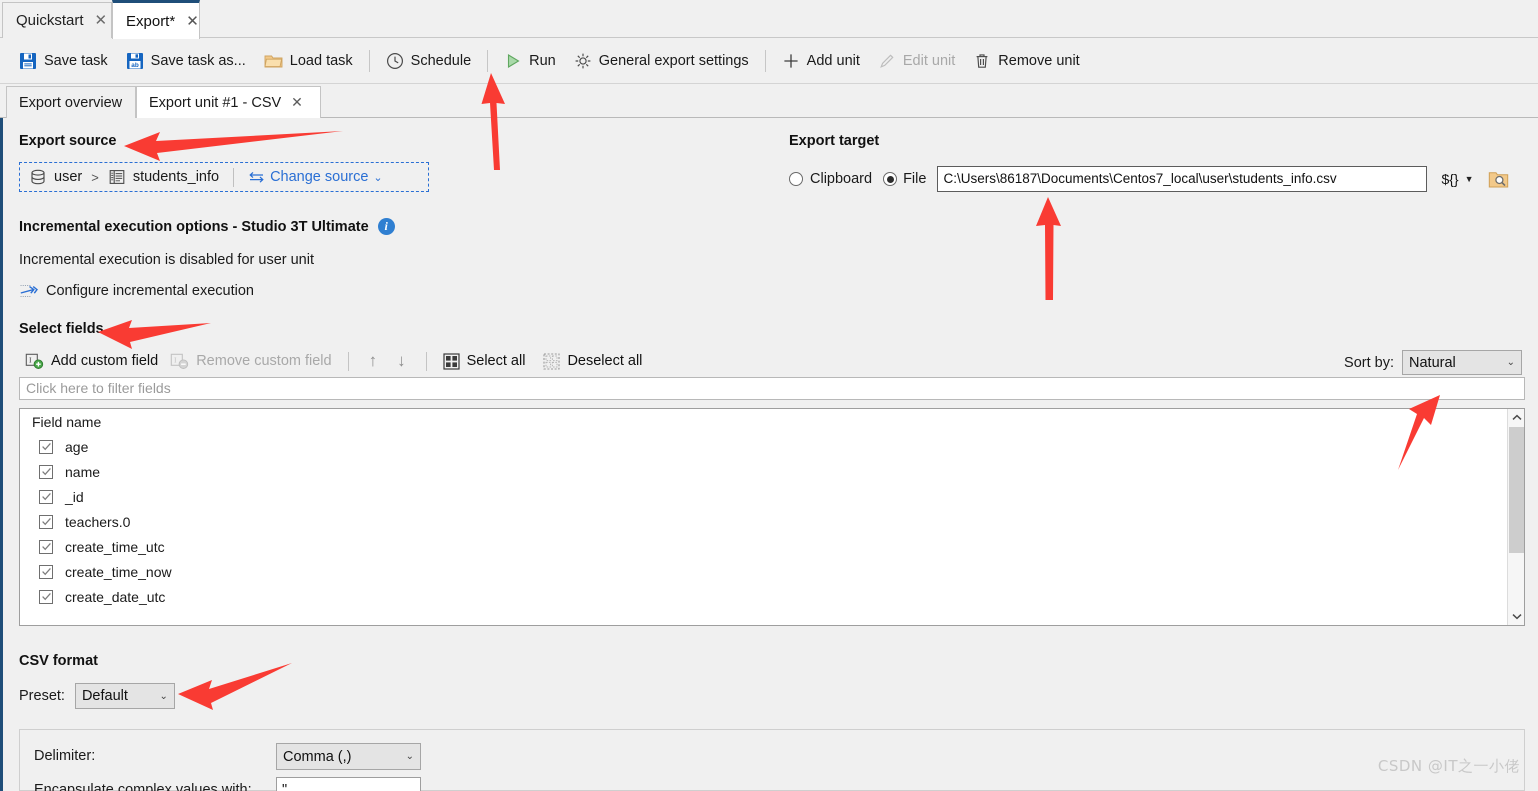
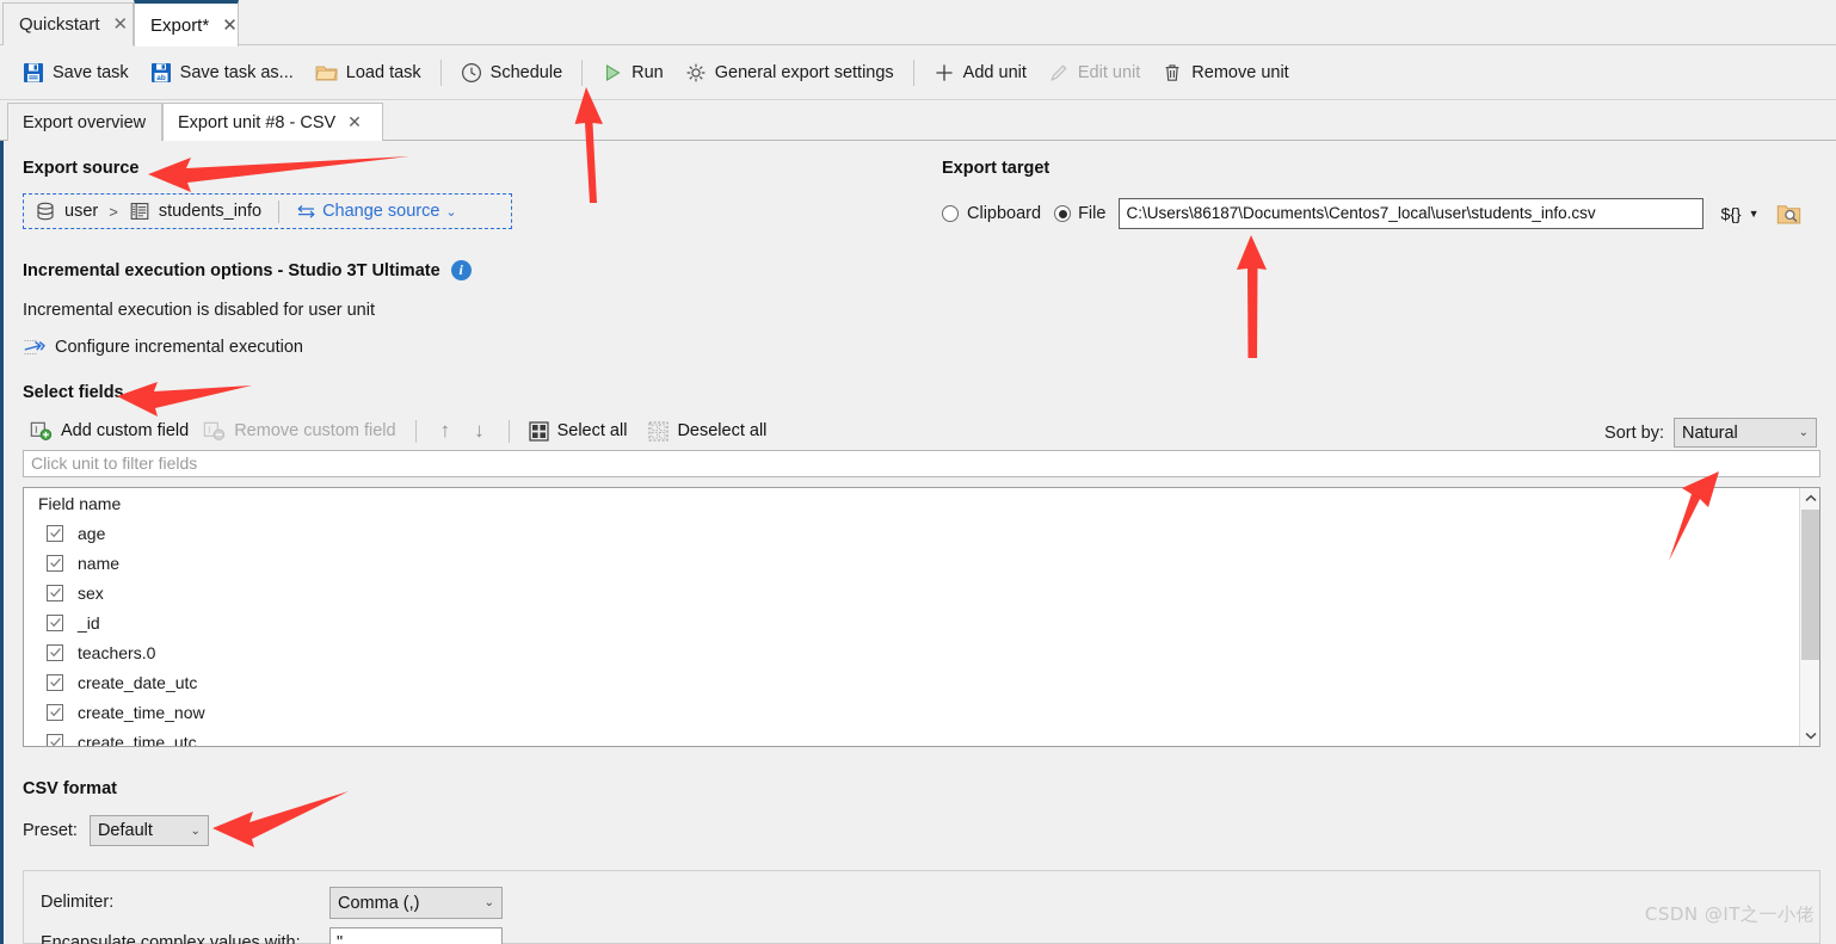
  Quickstart
  ✕
  Export*
  ✕
  Save task
  Save task as...
  Load task
  Schedule
  Run
  General export settings
  Add unit
  Edit unit
  Remove unit
  Export overview
- Export unit #1 - CSV
+ Export unit #8 - CSV
  ✕
  Export source
  user
  >
  students_info
  Change source
  ⌄
  Export target
  Clipboard
  File
  C:\Users\86187\Documents\Centos7_local\user\students_info.csv
  ${}
  ▼
  Incremental execution options - Studio 3T Ultimate
  i
  Incremental execution is disabled for user unit
  Configure incremental execution
  Select fields
  I
  Add custom field
  I
  Remove custom field
  ↑
  ↓
  Select all
  Deselect all
  Sort by:
  Natural
  ⌄
- Click here to filter fields
+ Click unit to filter fields
  Field name
  age
  name
+ sex
  _id
  teachers.0
- create_time_utc
+ create_date_utc
  create_time_now
- create_date_utc
+ create_time_utc
  CSV format
  Preset:
  Default
  ⌄
  Delimiter:
  Comma (,)
  ⌄
  Encapsulate complex values with:
  "
  CSDN @IT之一小佬
